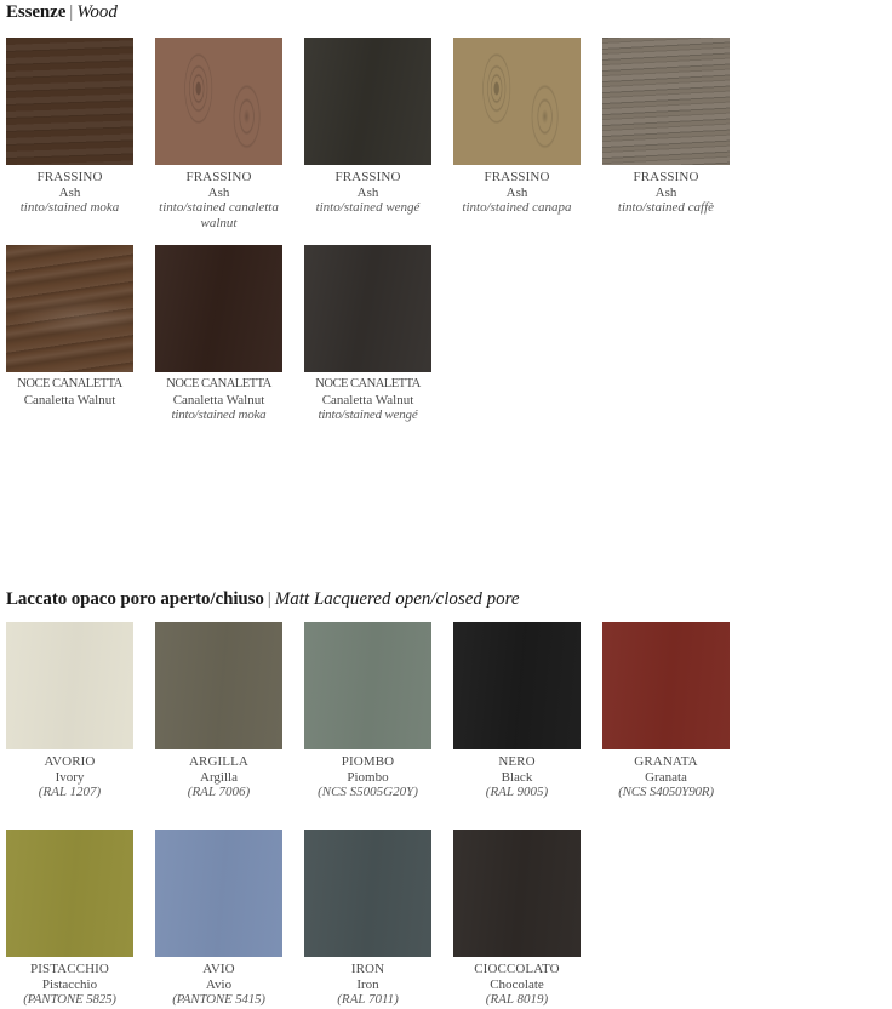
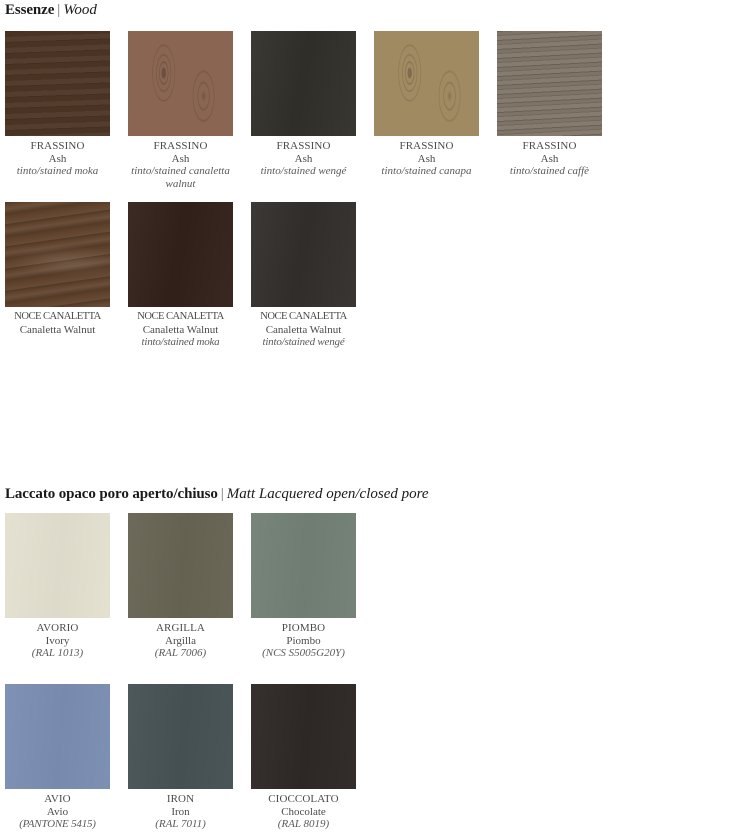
  Essenze | Wood
  FRASSINO
  Ash
  tinto/stained moka
  FRASSINO
  Ash
  tinto/stained canaletta walnut
  FRASSINO
  Ash
  tinto/stained wengé
  FRASSINO
  Ash
  tinto/stained canapa
  FRASSINO
  Ash
  tinto/stained caffè
  NOCE CANALETTA
  Canaletta Walnut
  NOCE CANALETTA
  Canaletta Walnut
  tinto/stained moka
  NOCE CANALETTA
  Canaletta Walnut
  tinto/stained wengé
  Laccato opaco poro aperto/chiuso | Matt Lacquered open/closed pore
  AVORIO
  Ivory
- (RAL 1207)
+ (RAL 1013)
  ARGILLA
  Argilla
  (RAL 7006)
  PIOMBO
  Piombo
  (NCS S5005G20Y)
- NERO
- Black
- (RAL 9005)
- GRANATA
- Granata
- (NCS S4050Y90R)
- PISTACCHIO
- Pistacchio
- (PANTONE 5825)
  AVIO
  Avio
  (PANTONE 5415)
  IRON
  Iron
  (RAL 7011)
  CIOCCOLATO
  Chocolate
  (RAL 8019)
